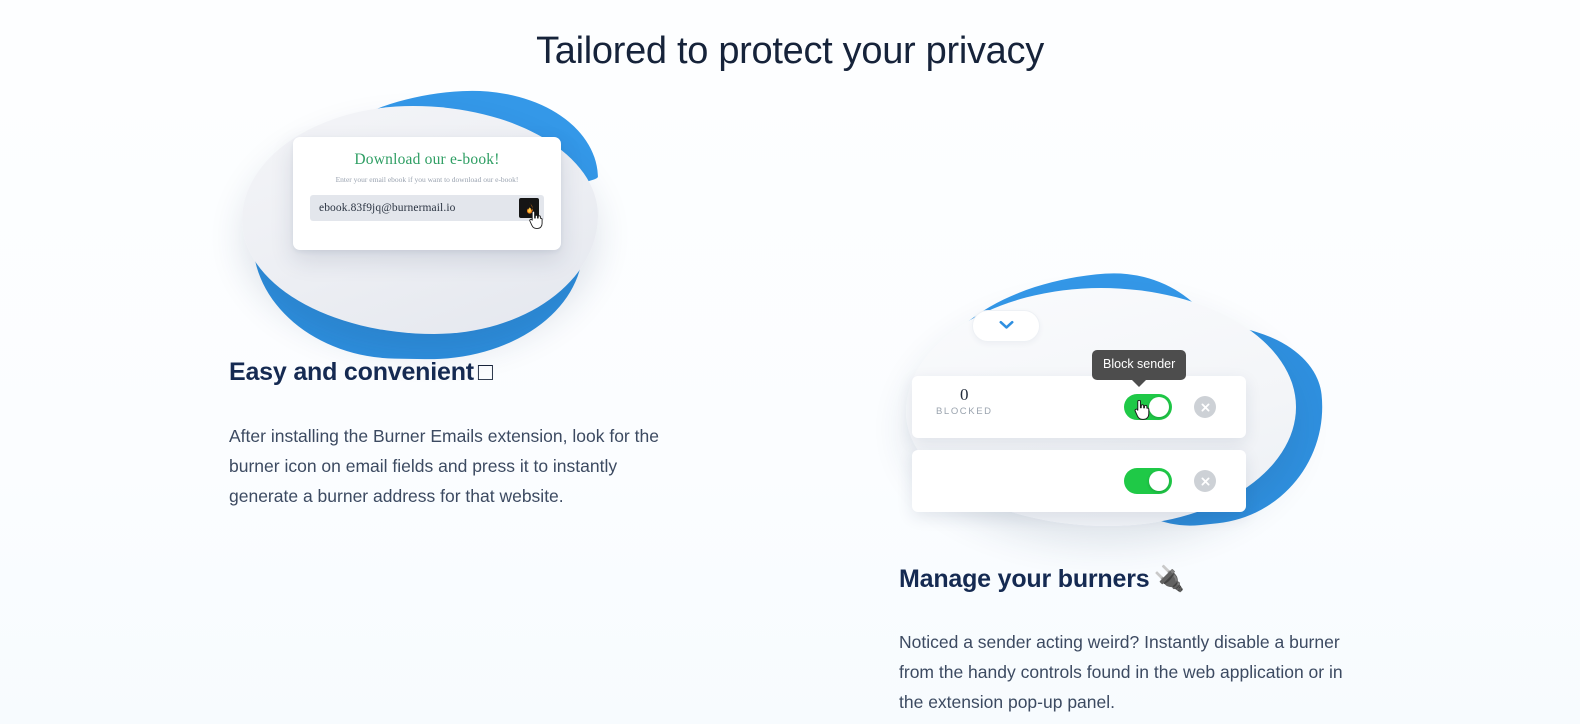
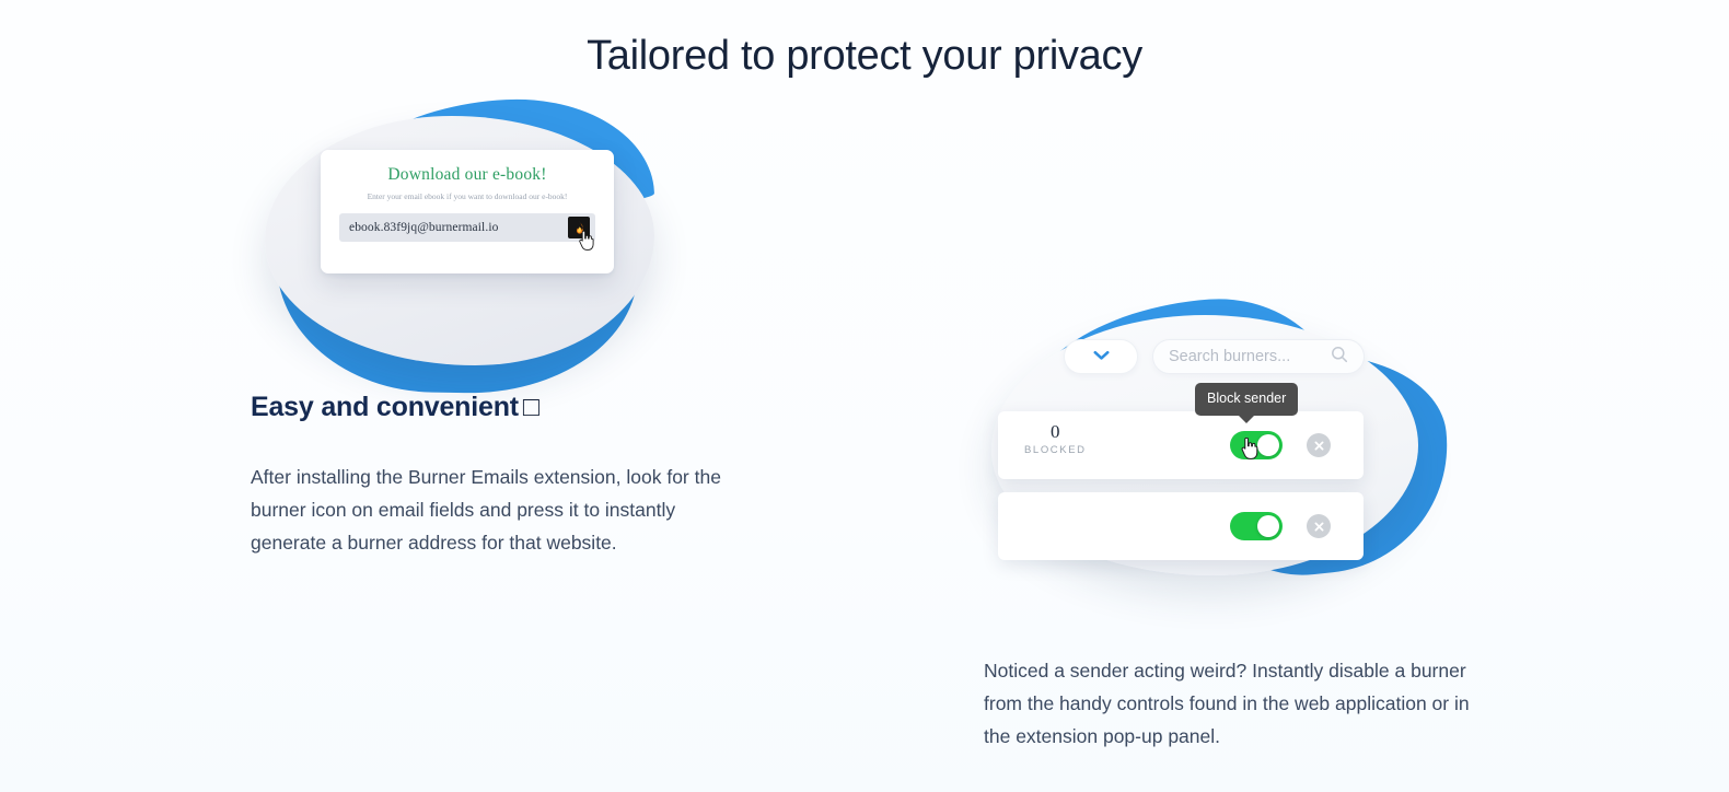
  Tailored to protect your privacy
  Download our e-book!
  Enter your email ebook if you want to download our e-book!
  ebook.83f9jq@burnermail.io
  Easy and convenient □
  After installing the Burner Emails extension, look for the burner icon on email fields and press it to instantly generate a burner address for that website.
+ Search burners...
  0
  BLOCKED
  Block sender
- Manage your burners 🔌
  Noticed a sender acting weird? Instantly disable a burner from the handy controls found in the web application or in the extension pop-up panel.
